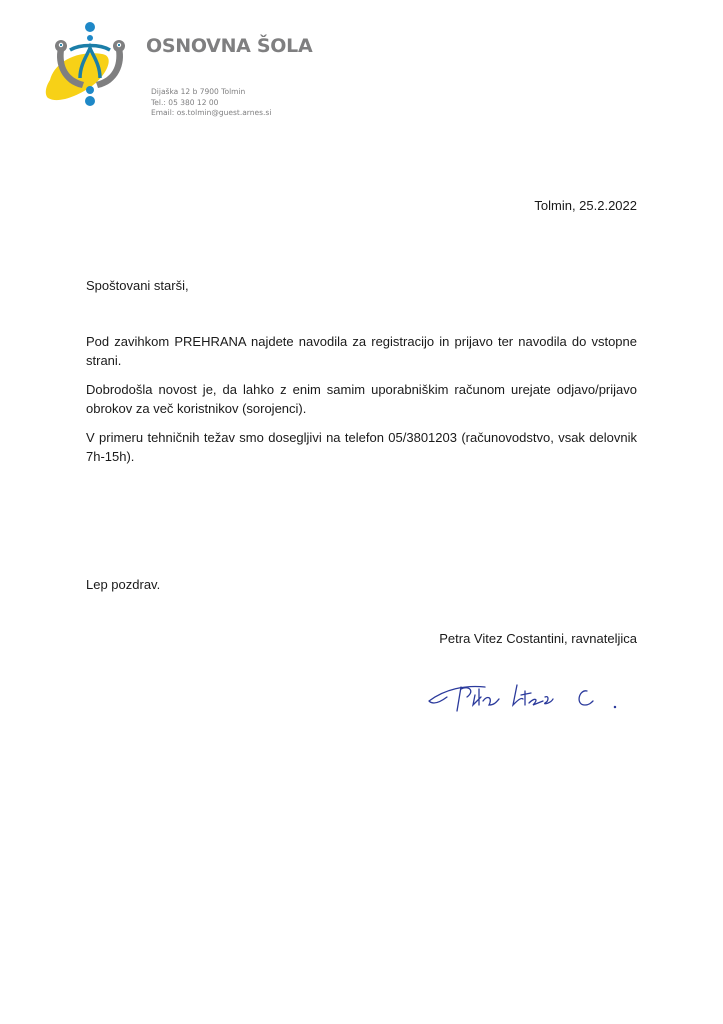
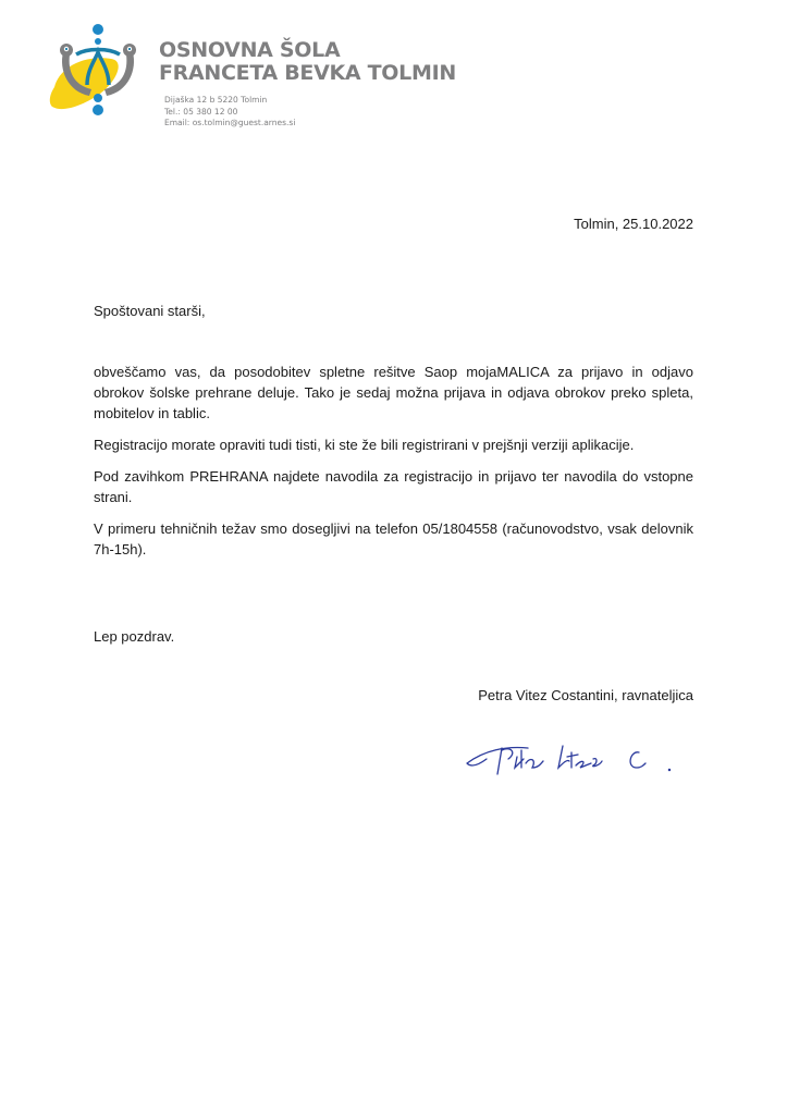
  OSNOVNA ŠOLA
+ FRANCETA BEVKA TOLMIN
- Dijaška 12 b 7900 Tolmin
+ Dijaška 12 b 5220 Tolmin
  Tel.: 05 380 12 00
  Email: os.tolmin@guest.arnes.si
- Tolmin, 25.2.2022
+ Tolmin, 25.10.2022
  Spoštovani starši,
+ obveščamo vas, da posodobitev spletne rešitve Saop mojaMALICA za prijavo in odjavo obrokov šolske prehrane deluje. Tako je sedaj možna prijava in odjava obrokov preko spleta, mobitelov in tablic.
+ Registracijo morate opraviti tudi tisti, ki ste že bili registrirani v prejšnji verziji aplikacije.
  Pod zavihkom PREHRANA najdete navodila za registracijo in prijavo ter navodila do vstopne strani.
- Dobrodošla novost je, da lahko z enim samim uporabniškim računom urejate odjavo/prijavo obrokov za več koristnikov (sorojenci).
- V primeru tehničnih težav smo dosegljivi na telefon 05/3801203 (računovodstvo, vsak delovnik 7h-15h).
+ V primeru tehničnih težav smo dosegljivi na telefon 05/1804558 (računovodstvo, vsak delovnik 7h-15h).
  Lep pozdrav.
  Petra Vitez Costantini, ravnateljica
